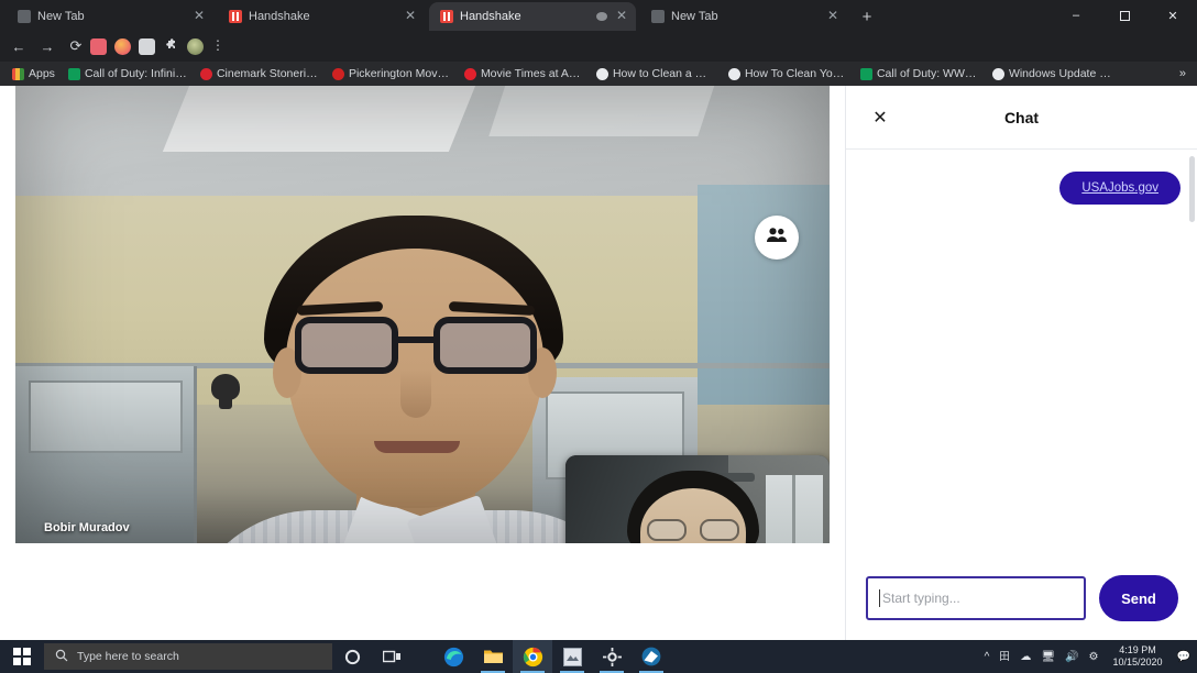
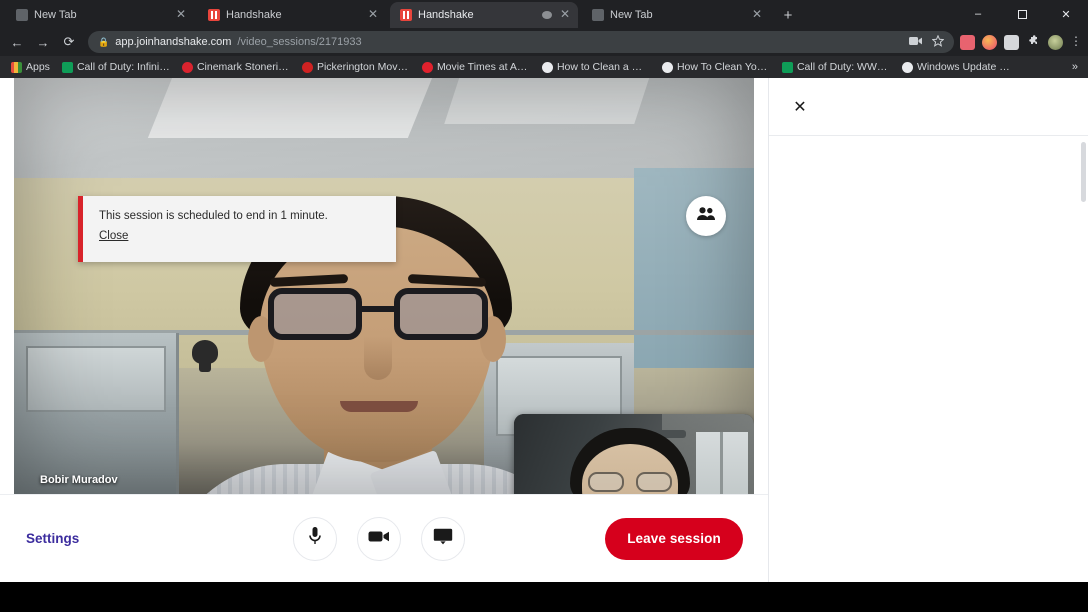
  New Tab
  ✕
  Handshake
  ✕
  Handshake
  ✕
  New Tab
  ✕
  +
  –
  ✕
  ←
  →
  ⟳
+ 🔒
+ app.joinhandshake.com
+ /video_sessions/2171933
  ⋮
  Apps
  Call of Duty: Infinite.
  Cinemark Stoneridg
  Pickerington Movie.
  Movie Times at AM.
  How to Clean a Mat
  How To Clean Your..
  Call of Duty: WWII -
  Windows Update D.
  »
  Bobir Muradov
+ This session is scheduled to end in 1 minute.
+ Close
+ Settings
+ Leave session
  ✕
- Chat
- USAJobs.gov
- Start typing...
- Send
- Type here to search
- ^
- 田
- ☁
- 🖥
- 🔊
- ⚙
- 4:19 PM
- 10/15/2020
- 💬
